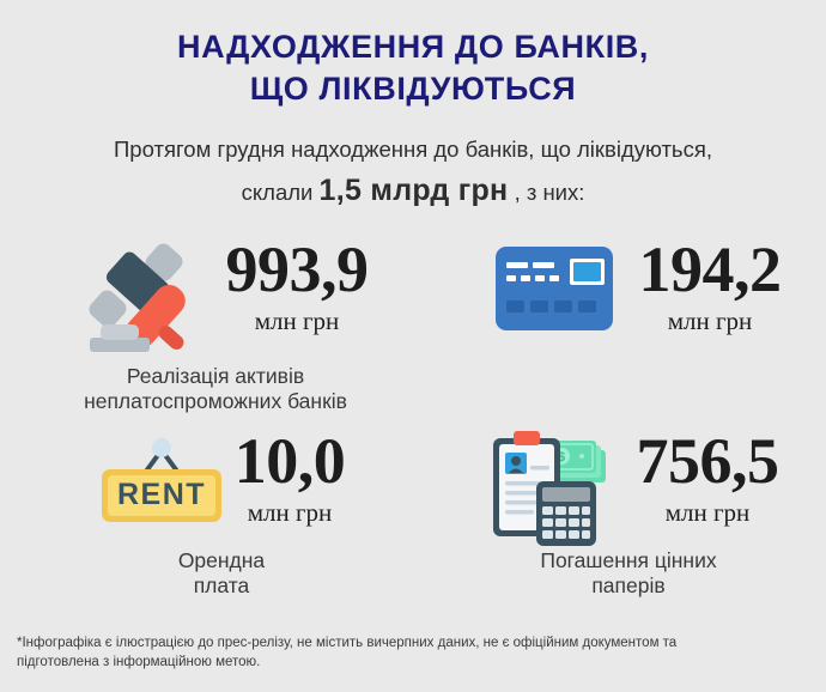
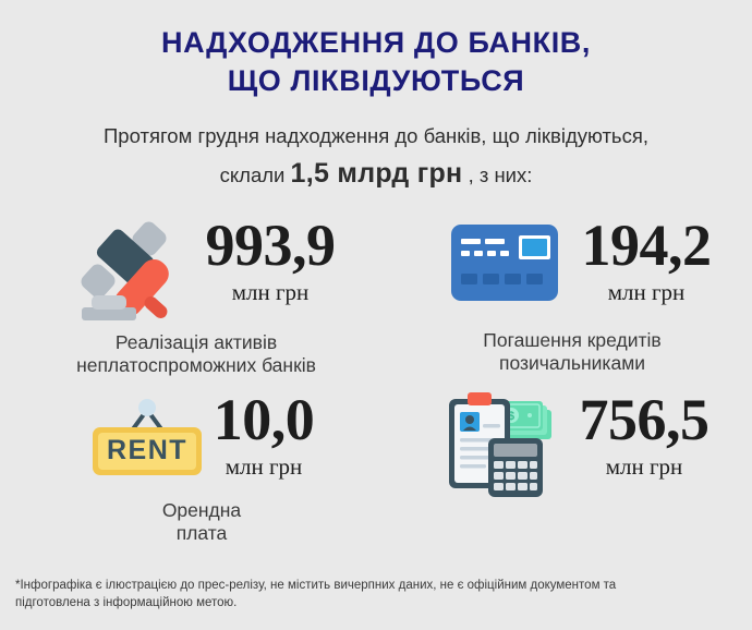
  НАДХОДЖЕННЯ ДО БАНКІВ,
  ЩО ЛІКВІДУЮТЬСЯ
  Протягом грудня надходження до банків, що ліквідуються,
  склали 1,5 млрд грн , з них:
  993,9
  млн грн
  Реалізація активів
  неплатоспроможних банків
  194,2
  млн грн
+ Погашення кредитів
+ позичальниками
  RENT
  10,0
  млн грн
  Орендна
  плата
  $
  756,5
  млн грн
- Погашення цінних
- паперів
  *Інфографіка є ілюстрацією до прес-релізу, не містить вичерпних даних, не є офіційним документом та
  підготовлена з інформаційною метою.
